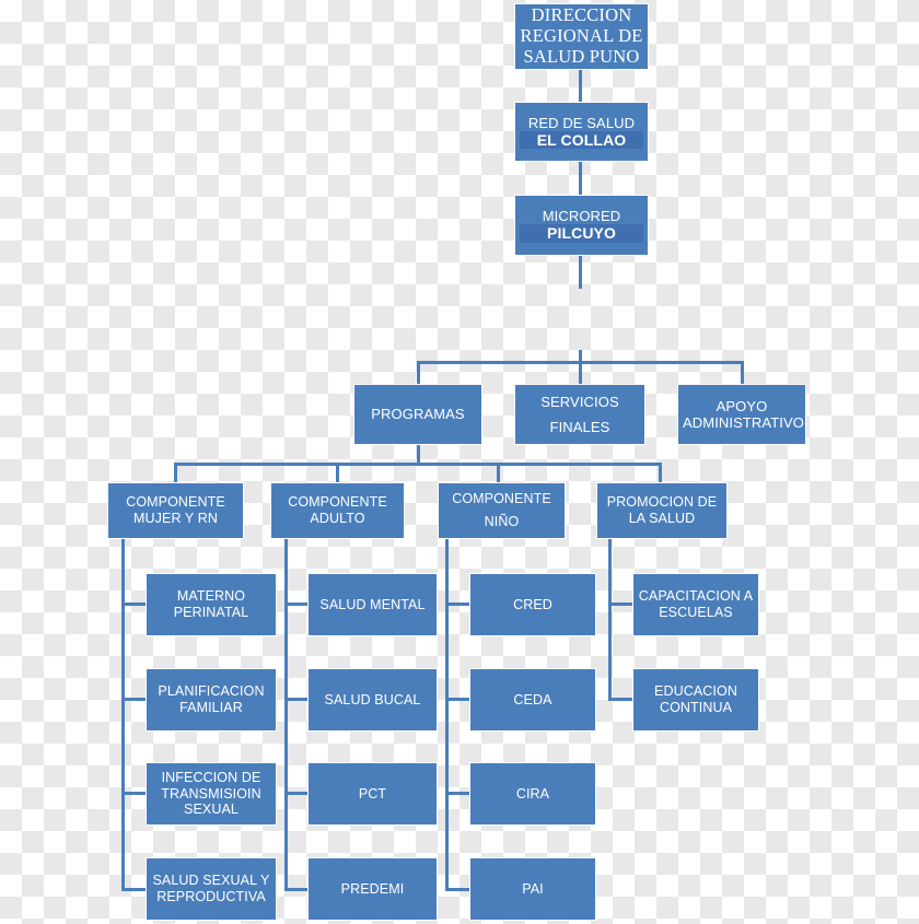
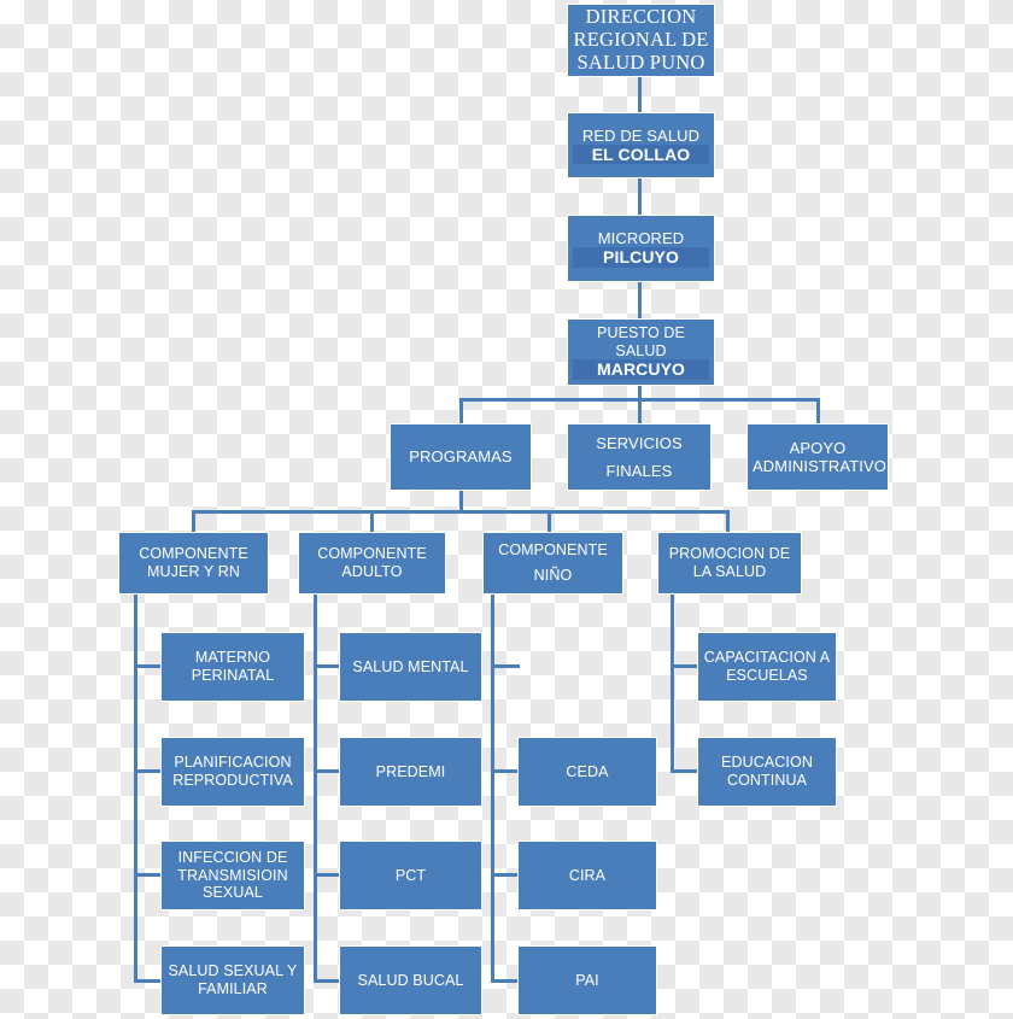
  DIRECCION
  REGIONAL DE
  SALUD PUNO
  RED DE SALUD
  EL COLLAO
  MICRORED
  PILCUYO
+ PUESTO DE SALUD
+ MARCUYO
  PROGRAMAS
  SERVICIOS
  FINALES
  APOYO
  ADMINISTRATIVO
  COMPONENTE
  MUJER Y RN
  COMPONENTE
  ADULTO
  COMPONENTE
  NIÑO
  PROMOCION DE
  LA SALUD
  MATERNO
  PERINATAL
  PLANIFICACION
- FAMILIAR
+ REPRODUCTIVA
  INFECCION DE
  TRANSMISIOIN
  SEXUAL
  SALUD SEXUAL Y
- REPRODUCTIVA
+ FAMILIAR
  SALUD MENTAL
- SALUD BUCAL
+ PREDEMI
  PCT
- PREDEMI
+ SALUD BUCAL
- CRED
  CEDA
  CIRA
  PAI
  CAPACITACION A
  ESCUELAS
  EDUCACION
  CONTINUA
